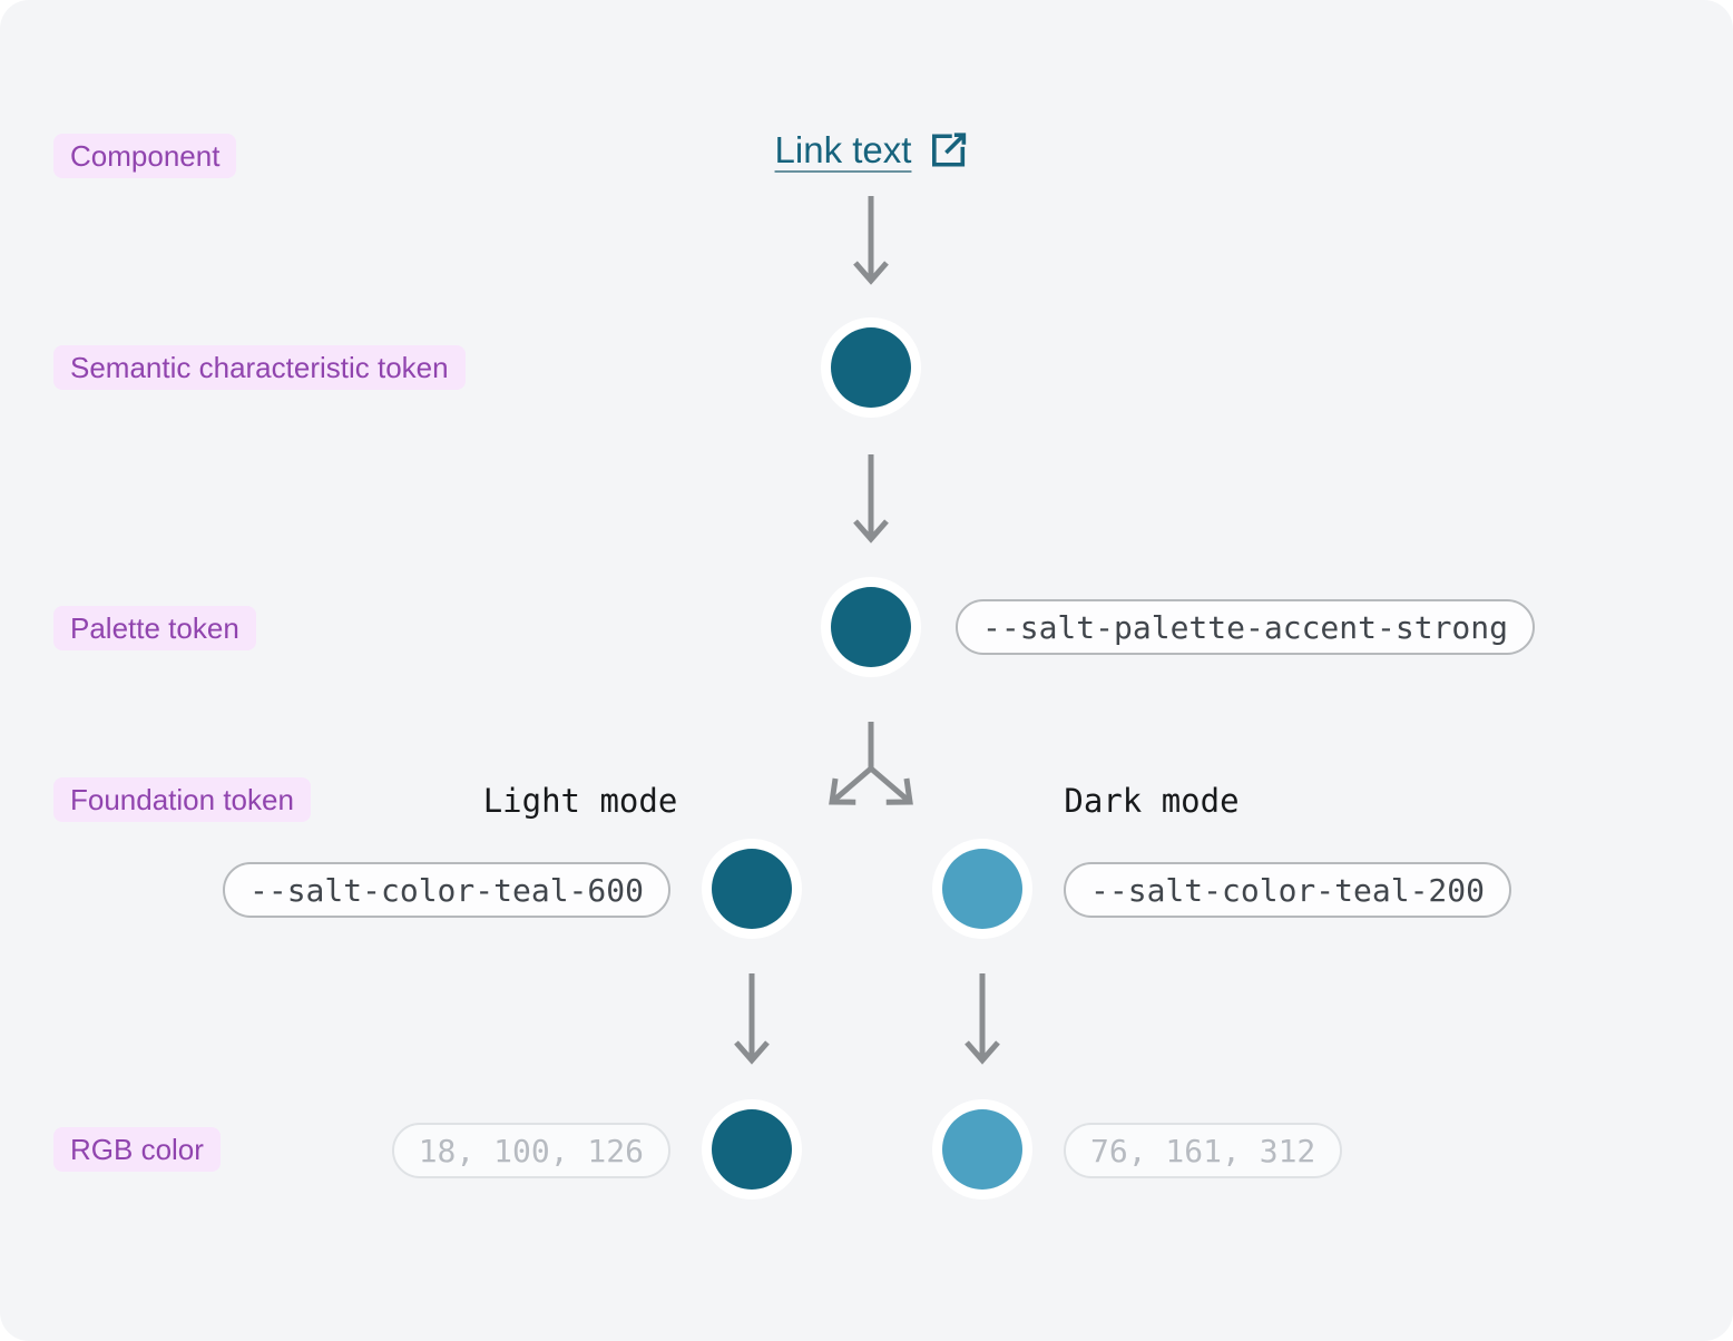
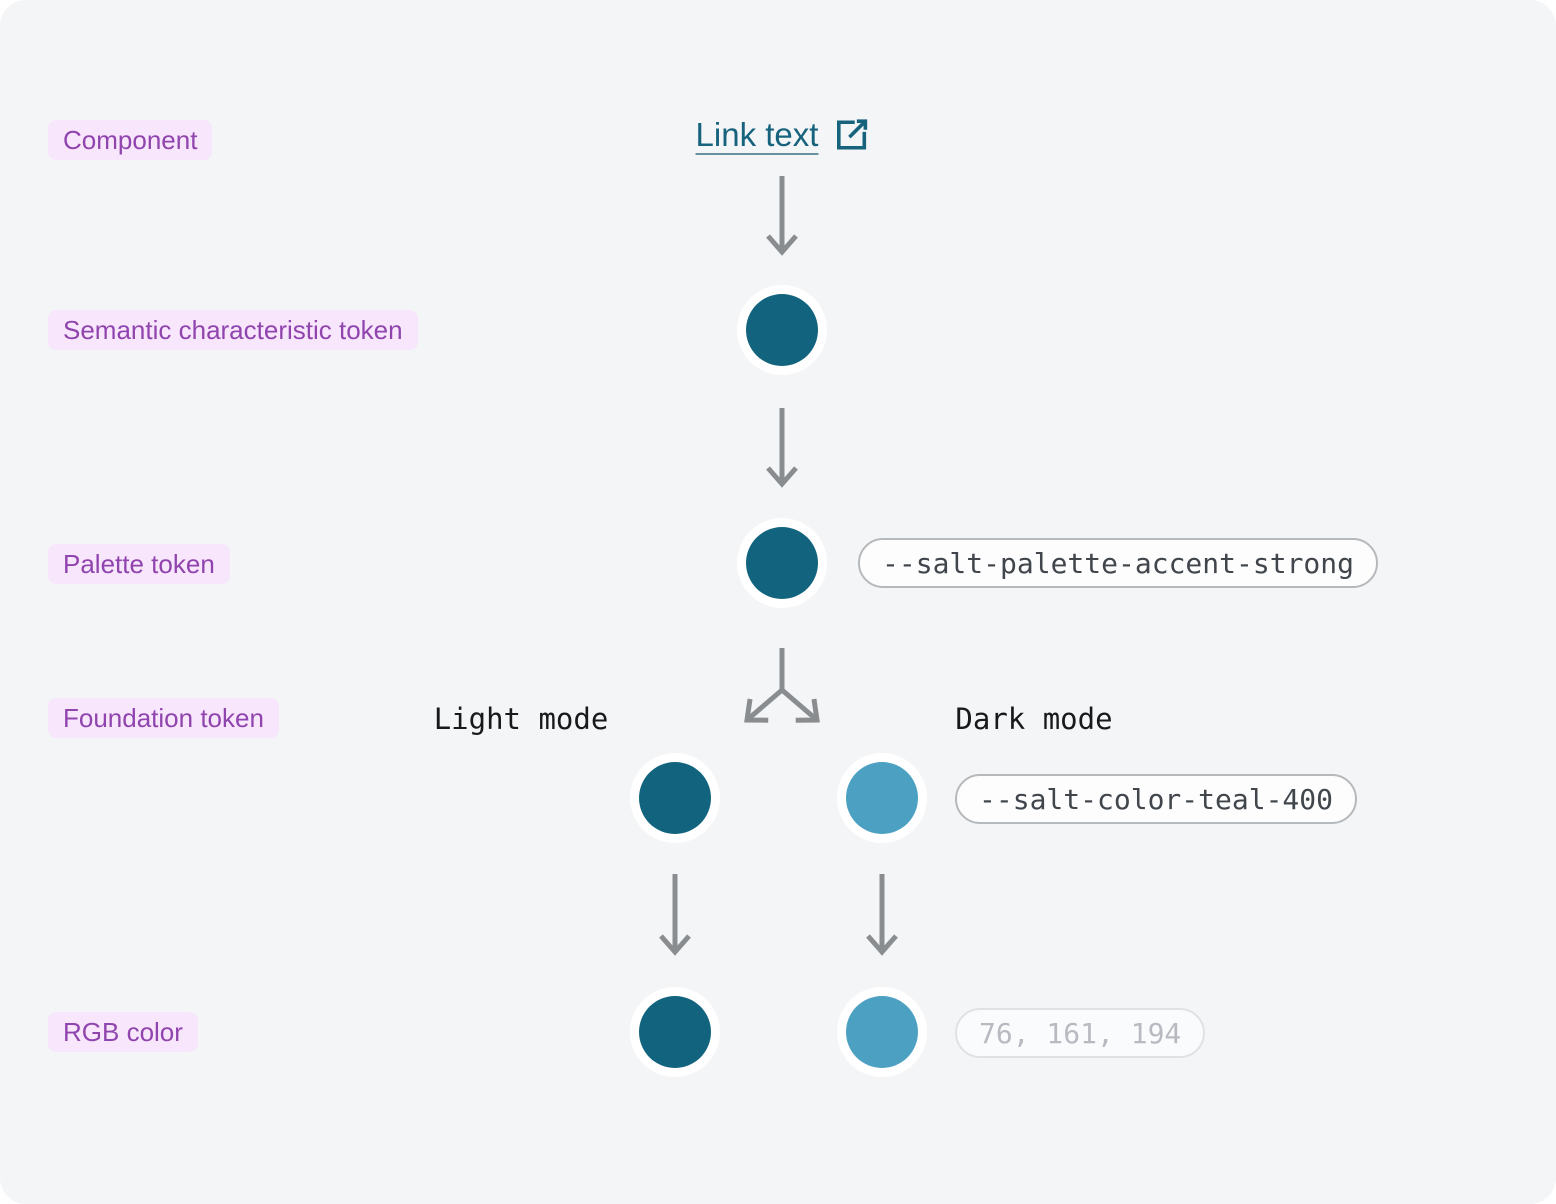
  Component
  Semantic characteristic token
  Palette token
  Foundation token
  RGB color
  Link text
  --salt-palette-accent-strong
  Light mode
  Dark mode
- --salt-color-teal-600
- --salt-color-teal-200
+ --salt-color-teal-400
- 18, 100, 126
- 76, 161, 312
+ 76, 161, 194
